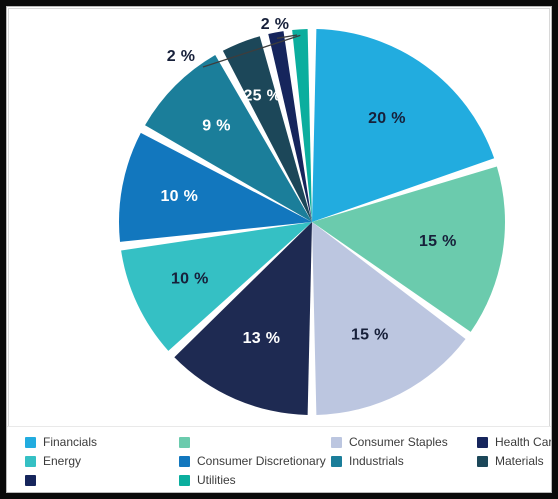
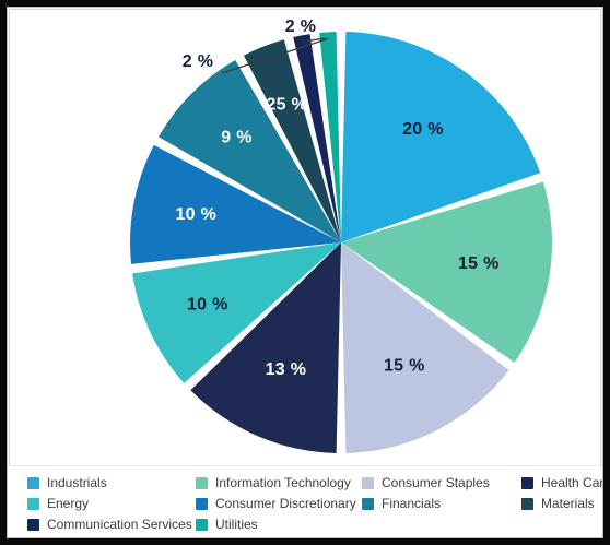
  20 %
  15 %
  15 %
  13 %
  10 %
  10 %
  9 %
  25 %
  2 %
  2 %
- Financials
+ Industrials
+ Information Technology
  Consumer Staples
  Health Car
  Energy
  Consumer Discretionary
- Industrials
+ Financials
  Materials
+ Communication Services
  Utilities
